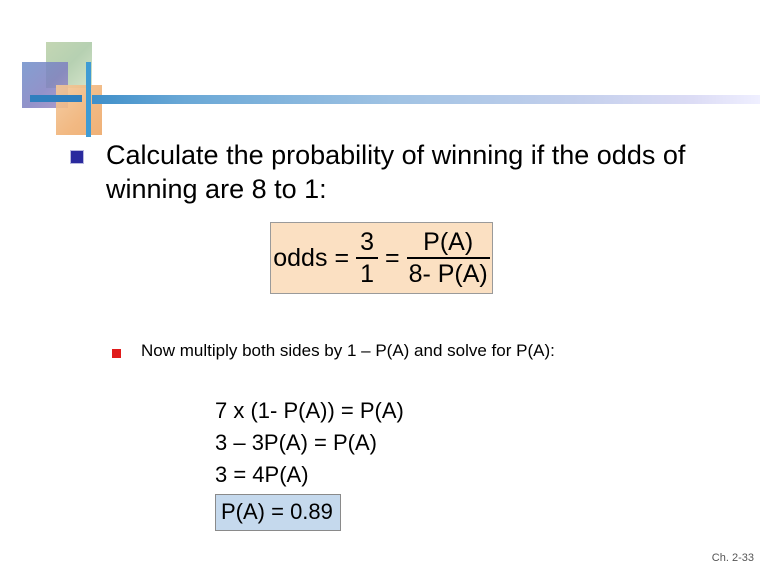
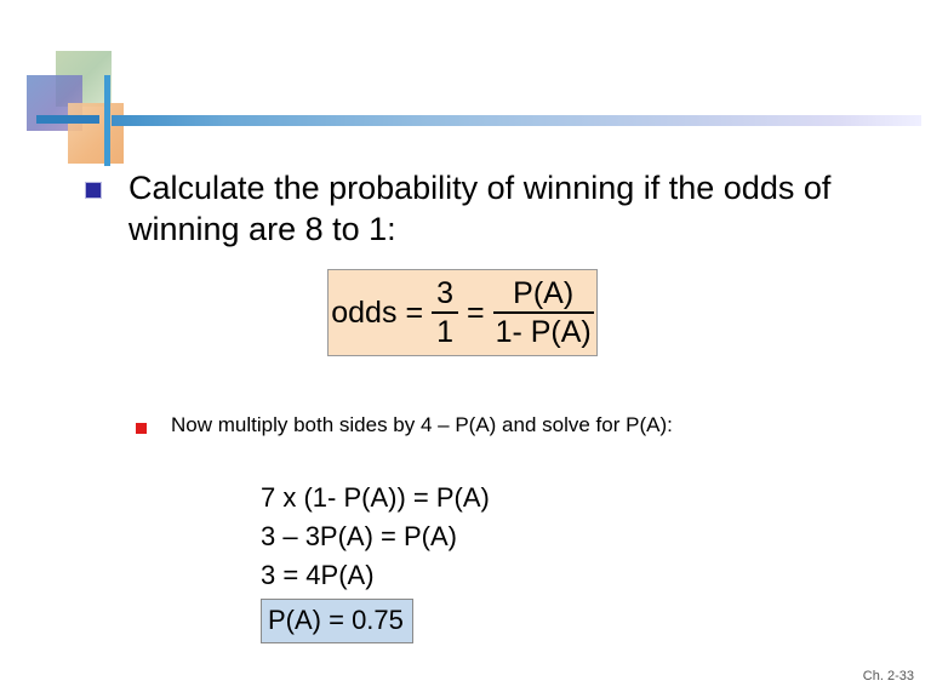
  Calculate the probability of winning if the odds of winning are 8 to 1:
  odds
  =
  3
  1
  =
  P(A)
- 8- P(A)
+ 1- P(A)
- Now multiply both sides by 1 – P(A) and solve for P(A):
+ Now multiply both sides by 4 – P(A) and solve for P(A):
  7 x (1- P(A)) = P(A)
  3 – 3P(A) = P(A)
  3 = 4P(A)
- P(A) = 0.89
+ P(A) = 0.75
  Ch. 2-33
